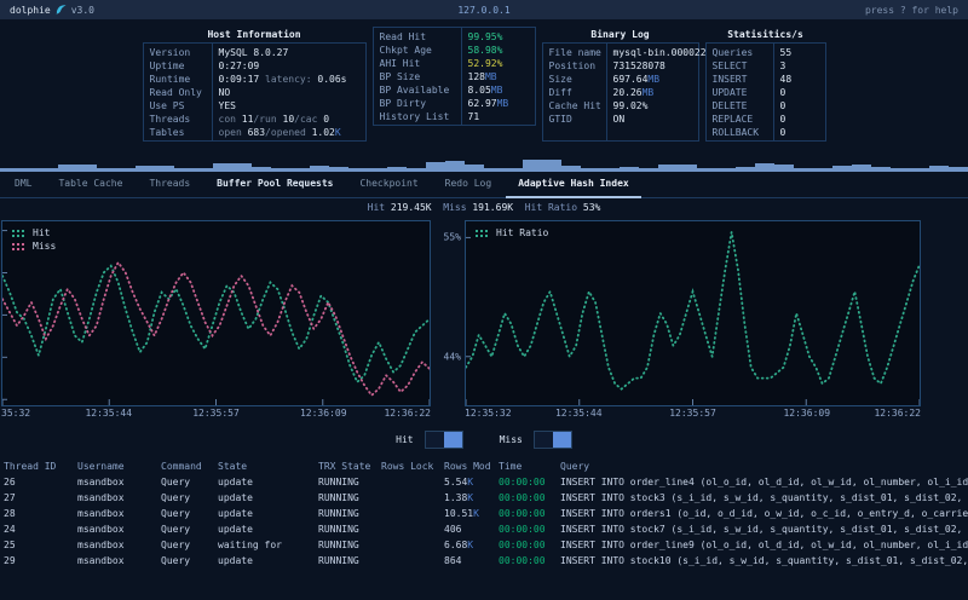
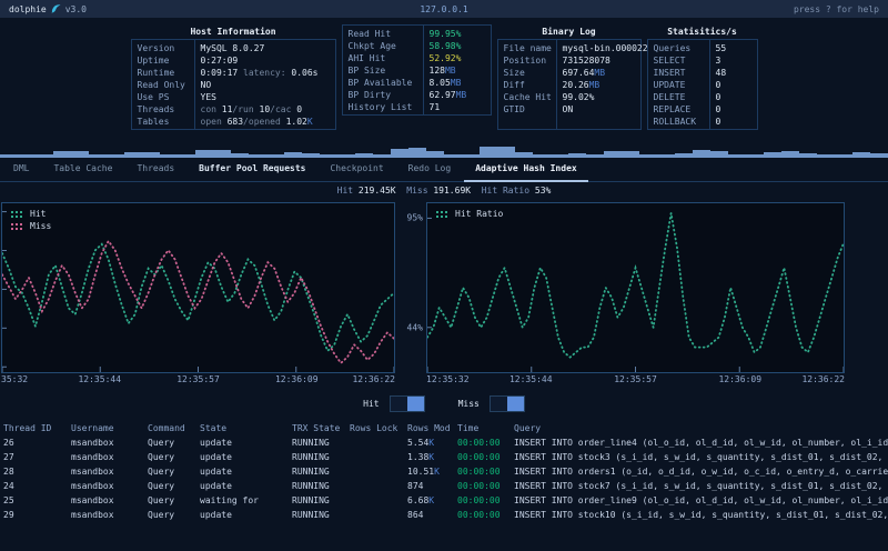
  dolphie
  v3.0
  127.0.0.1
  press ? for help
  Host Information
  Version
  MySQL 8.0.27
  Uptime
  0:27:09
  Runtime
  0:09:17 latency: 0.06s
  Read Only
  NO
  Use PS
  YES
  Threads
  con 11/run 10/cac 0
  Tables
  open 683/opened 1.02K
  Read Hit
  99.95%
  Chkpt Age
  58.98%
  AHI Hit
  52.92%
  BP Size
  128MB
  BP Available
  8.05MB
  BP Dirty
  62.97MB
  History List
  71
  Binary Log
  File name
  mysql-bin.000022
  Position
  731528078
  Size
  697.64MB
  Diff
  20.26MB
  Cache Hit
  99.02%
  GTID
  ON
  Statisitics/s
  Queries
  55
  SELECT
  3
  INSERT
  48
  UPDATE
  0
  DELETE
  0
  REPLACE
  0
  ROLLBACK
  0
  DML
  Table Cache
  Threads
  Buffer Pool Requests
  Checkpoint
  Redo Log
  Adaptive Hash Index
  Hit 219.45K Miss 191.69K Hit Ratio 53%
  Hit
  Miss
  35:32
  12:35:44
  12:35:57
  12:36:09
  12:36:22
- 55%
+ 95%
  44%
  Hit Ratio
  12:35:32
  12:35:44
  12:35:57
  12:36:09
  12:36:22
  Hit
  Miss
  Thread ID
  Username
  Command
  State
  TRX State
  Rows Lock
  Rows Mod
  Time
  Query
  26
  msandbox
  Query
  update
  RUNNING
  5.54K
  00:00:00
  INSERT INTO order_line4 (ol_o_id, ol_d_id, ol_w_id, ol_number, ol_i_id
  27
  msandbox
  Query
  update
  RUNNING
  1.38K
  00:00:00
  INSERT INTO stock3 (s_i_id, s_w_id, s_quantity, s_dist_01, s_dist_02,
  28
  msandbox
  Query
  update
  RUNNING
  10.51K
  00:00:00
  INSERT INTO orders1 (o_id, o_d_id, o_w_id, o_c_id, o_entry_d, o_carrie
  24
  msandbox
  Query
  update
  RUNNING
- 406
+ 874
  00:00:00
  INSERT INTO stock7 (s_i_id, s_w_id, s_quantity, s_dist_01, s_dist_02,
  25
  msandbox
  Query
  waiting for
  RUNNING
  6.68K
  00:00:00
  INSERT INTO order_line9 (ol_o_id, ol_d_id, ol_w_id, ol_number, ol_i_id
  29
  msandbox
  Query
  update
  RUNNING
  864
  00:00:00
  INSERT INTO stock10 (s_i_id, s_w_id, s_quantity, s_dist_01, s_dist_02,
